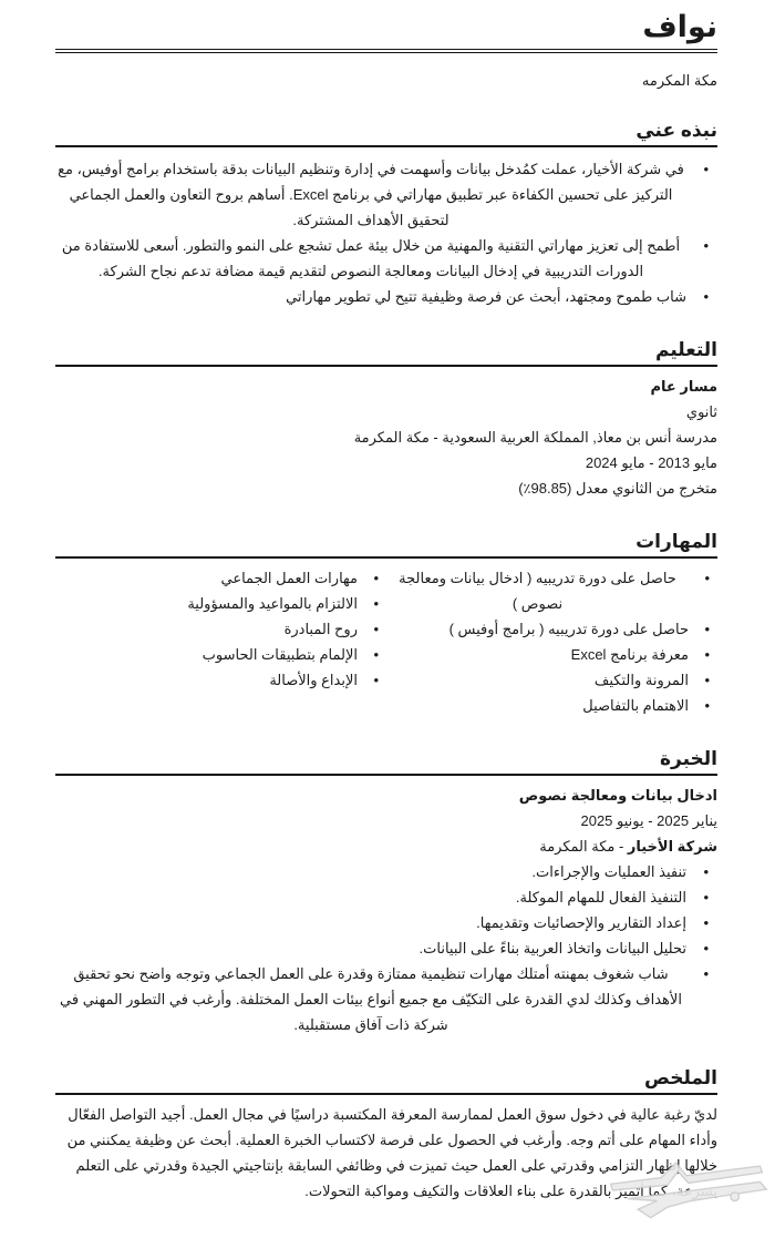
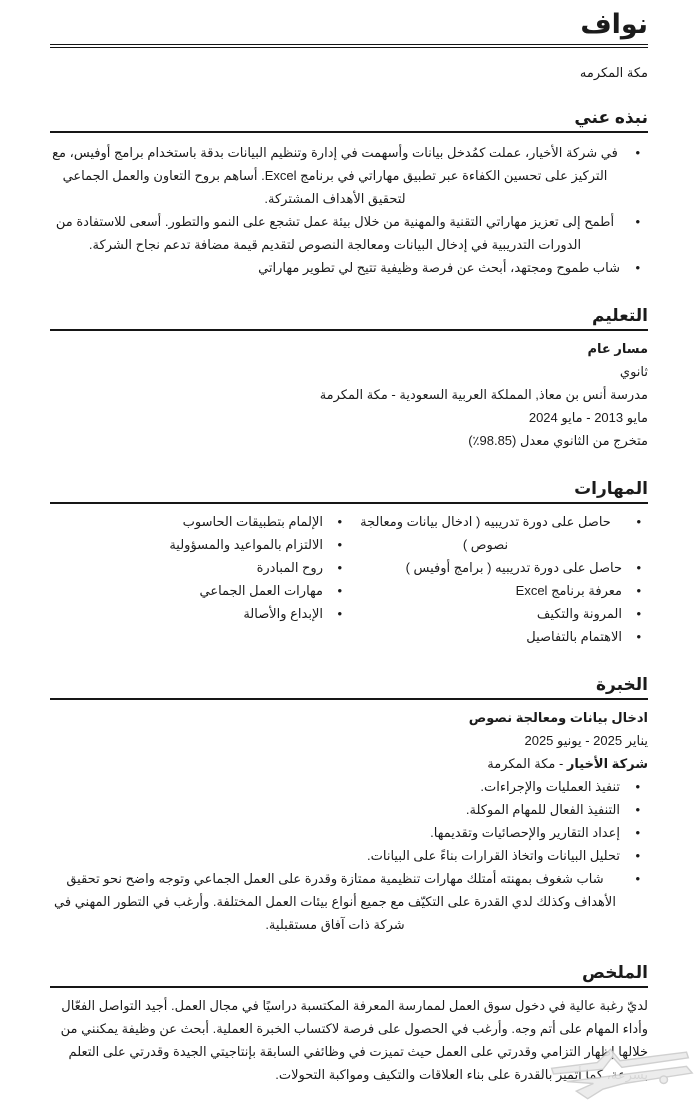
  نواف
  مكة المكرمه
  نبذه عني
  في شركة الأخيار، عملت كمُدخل بيانات وأسهمت في إدارة وتنظيم البيانات بدقة باستخدام برامج أوفيس، مع التركيز على تحسين الكفاءة عبر تطبيق مهاراتي في برنامج Excel. أساهم بروح التعاون والعمل الجماعي لتحقيق الأهداف المشتركة.
  أطمح إلى تعزيز مهاراتي التقنية والمهنية من خلال بيئة عمل تشجع على النمو والتطور. أسعى للاستفادة من الدورات التدريبية في إدخال البيانات ومعالجة النصوص لتقديم قيمة مضافة تدعم نجاح الشركة.
  شاب طموح ومجتهد، أبحث عن فرصة وظيفية تتيح لي تطوير مهاراتي
  التعليم
  مسار عام
  ثانوي
  مدرسة أنس بن معاذ, المملكة العربية السعودية - مكة المكرمة
  مايو 2013 - مايو 2024
  متخرج من الثانوي معدل (98.85٪)
  المهارات
  حاصل على دورة تدريبيه ( ادخال بيانات ومعالجة نصوص )
  حاصل على دورة تدريبيه ( برامج أوفيس )
  معرفة برنامج Excel
  المرونة والتكيف
  الاهتمام بالتفاصيل
- مهارات العمل الجماعي
+ الإلمام بتطبيقات الحاسوب
  الالتزام بالمواعيد والمسؤولية
  روح المبادرة
- الإلمام بتطبيقات الحاسوب
+ مهارات العمل الجماعي
  الإبداع والأصالة
  الخبرة
  ادخال بيانات ومعالجة نصوص
  يناير 2025 - يونيو 2025
  شركة الأخيار - مكة المكرمة
  تنفيذ العمليات والإجراءات.
  التنفيذ الفعال للمهام الموكلة.
  إعداد التقارير والإحصائيات وتقديمها.
- تحليل البيانات واتخاذ العربية بناءً على البيانات.
+ تحليل البيانات واتخاذ القرارات بناءً على البيانات.
  شاب شغوف بمهنته أمتلك مهارات تنظيمية ممتازة وقدرة على العمل الجماعي وتوجه واضح نحو تحقيق الأهداف وكذلك لدي القدرة على التكيّف مع جميع أنواع بيئات العمل المختلفة. وأرغب في التطور المهني في شركة ذات آفاق مستقبلية.
  الملخص
  لديّ رغبة عالية في دخول سوق العمل لممارسة المعرفة المكتسبة دراسيًا في مجال العمل. أجيد التواصل الفعّال وأداء المهام على أتم وجه. وأرغب في الحصول على فرصة لاكتساب الخبرة العملية. أبحث عن وظيفة يمكنني من خلالهاظهار التزامي وقدرتي على العمل حيث تميزت في وظائفي السابقة بإنتاجيتي الجيدة وقدرتي على التعلمة، كما أتميز بالقدرة على بناء العلاقات والتكيف ومواكبة التحولات.
